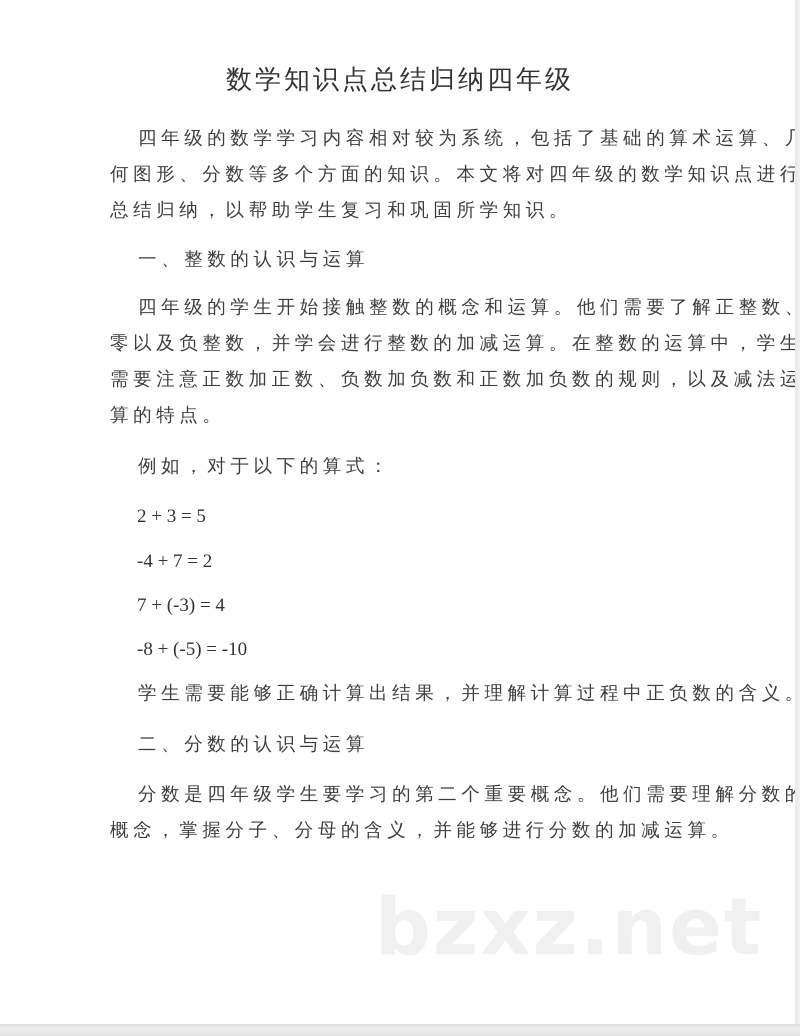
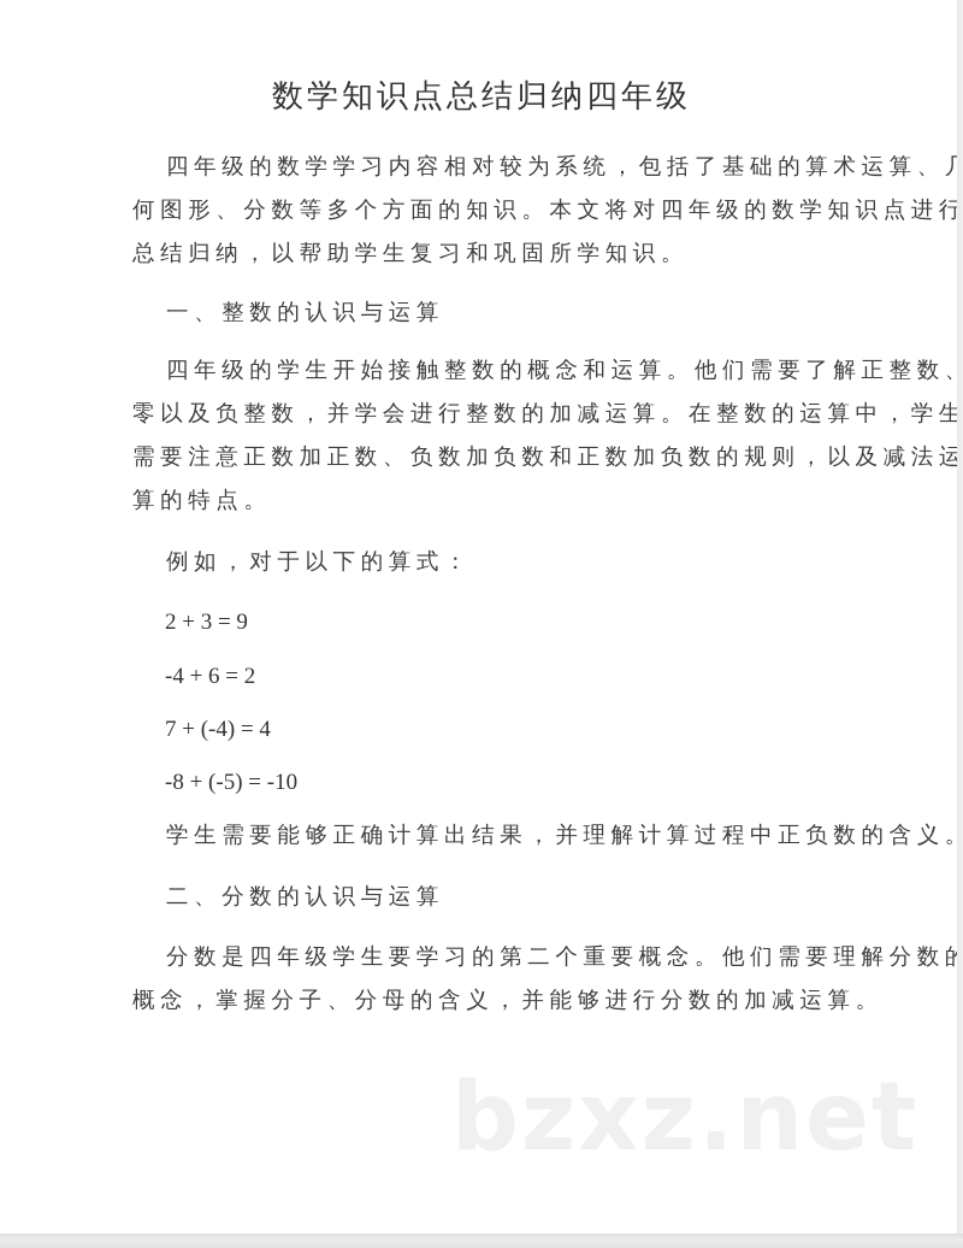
  数学知识点总结归纳四年级
  四年级的数学学习内容相对较为系统，包括了基础的算术运算、
  何图形、分数等多个方面的知识。本文将对四年级的数学知识点进行
  总结归纳，以帮助学生复习和巩固所学知识。
  一、整数的认识与运算
  四年级的学生开始接触整数的概念和运算。他们需要了解正整数
  零以及负整数，并学会进行整数的加减运算。在整数的运算中，学生
  需要注意正数加正数、负数加负数和正数加负数的规则，以及减法运
  算的特点。
  例如，对于以下的算式：
- 2 + 3 = 5
+ 2 + 3 = 9
- -4 + 7 = 2
+ -4 + 6 = 2
- 7 + (-3) = 4
+ 7 + (-4) = 4
  -8 + (-5) = -10
  学生需要能够正确计算出结果，并理解计算过程中正负数的含义
  二、分数的认识与运算
  分数是四年级学生要学习的第二个重要概念。他们需要理解分数
  概念，掌握分子、分母的含义，并能够进行分数的加减运算。
